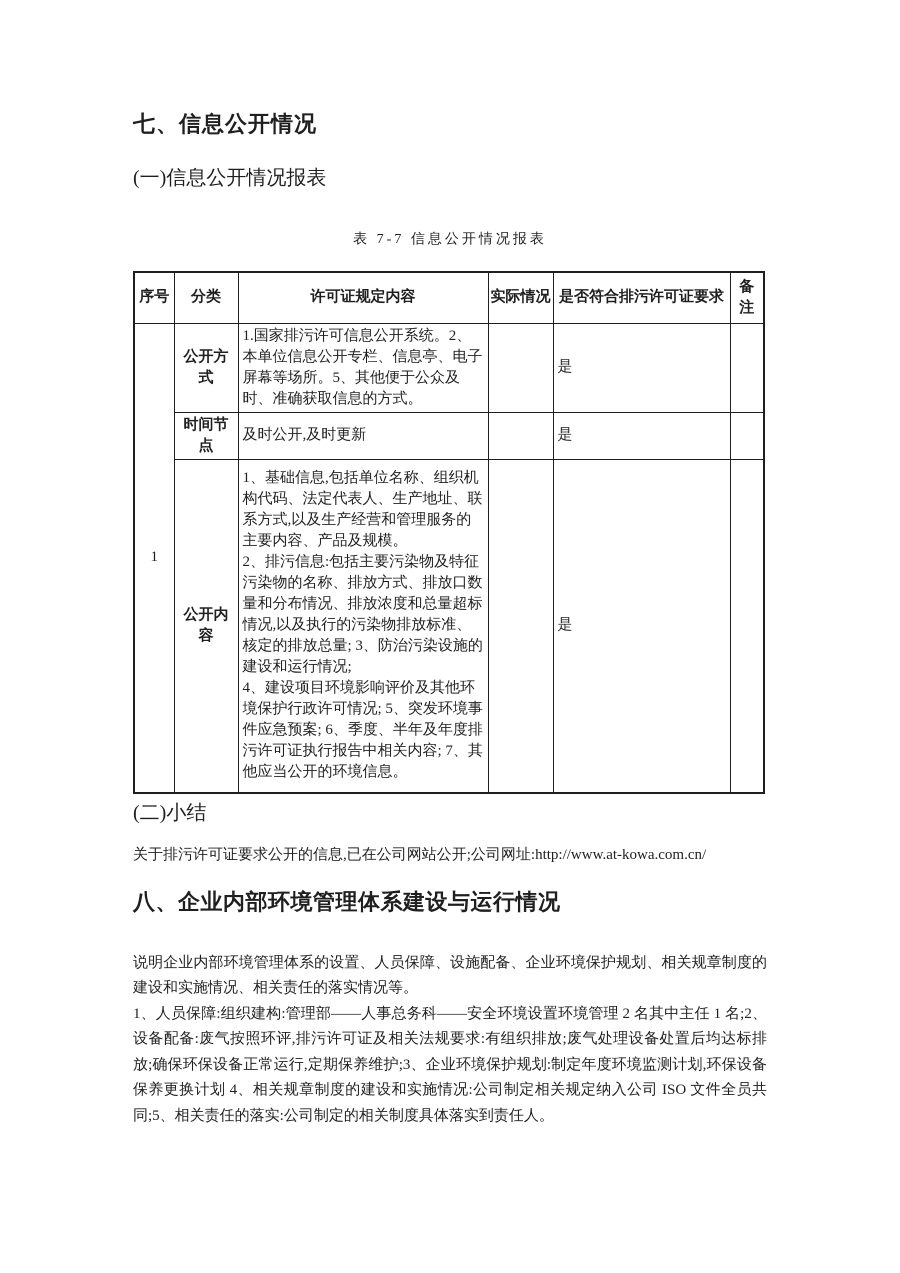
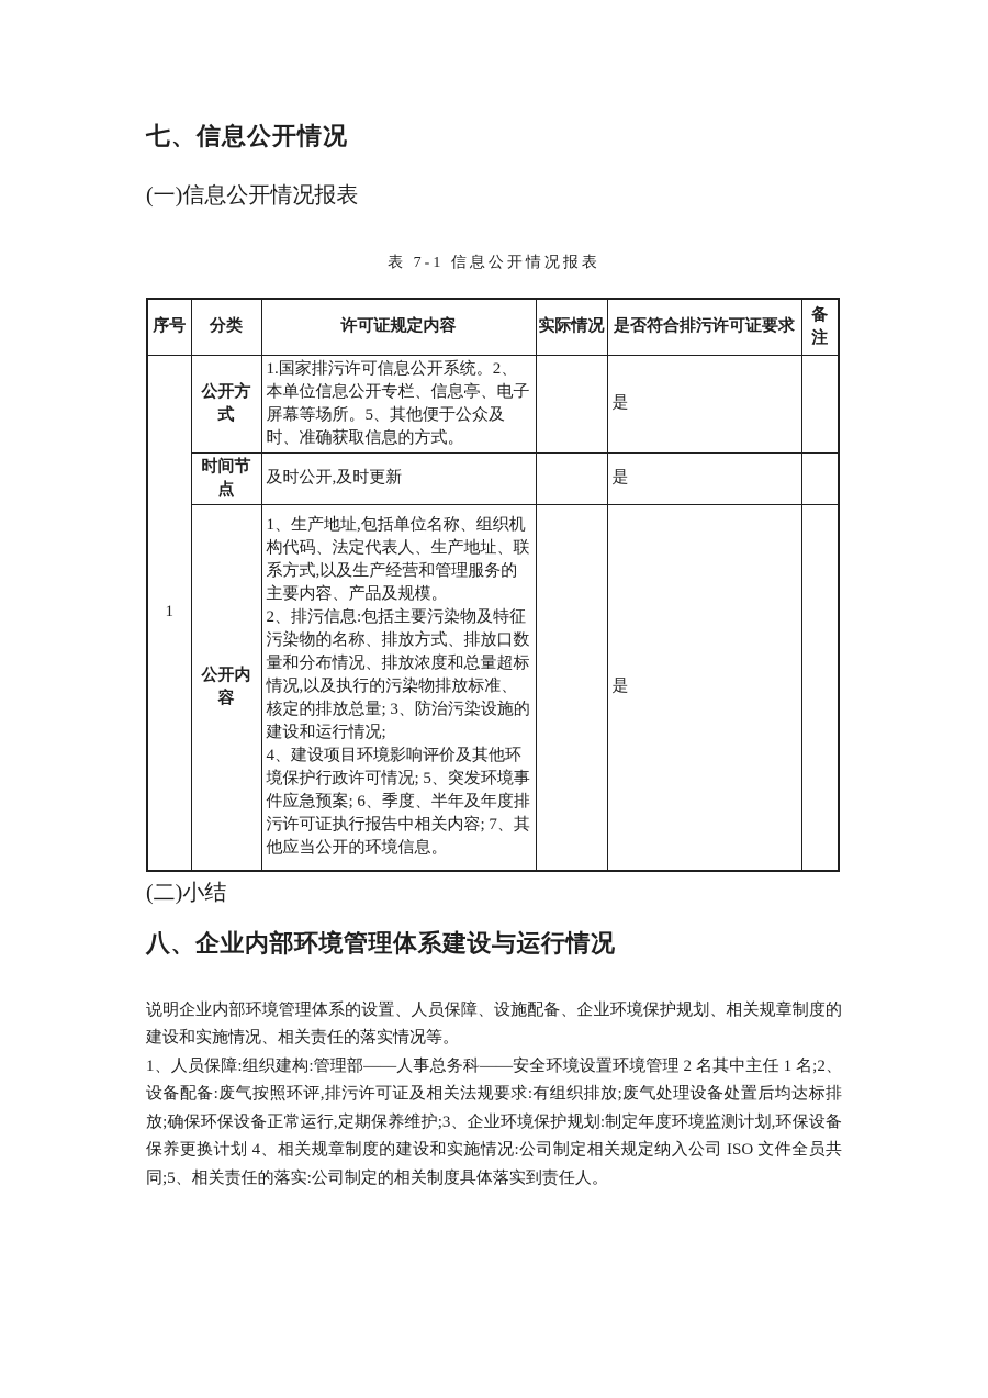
  七、信息公开情况
  (一)信息公开情况报表
- 表 7-7 信息公开情况报表
+ 表 7-1 信息公开情况报表
  序号	分类	许可证规定内容	实际情况	是否符合排污许可证要求	备注
  1	公开方式	1.国家排污许可信息公开系统。2、本单位信息公开专栏、信息亭、电子屏幕等场所。5、其他便于公众及时、准确获取信息的方式。		是
  时间节点	及时公开,及时更新		是
- 公开内容	1、基础信息,包括单位名称、组织机构代码、法定代表人、生产地址、联系方式,以及生产经营和管理服务的主要内容、产品及规模。 2、排污信息:包括主要污染物及特征污染物的名称、排放方式、排放口数量和分布情况、排放浓度和总量超标情况,以及执行的污染物排放标准、核定的排放总量; 3、防治污染设施的建设和运行情况; 4、建设项目环境影响评价及其他环境保护行政许可情况; 5、突发环境事件应急预案; 6、季度、半年及年度排污许可证执行报告中相关内容; 7、其他应当公开的环境信息。		是
+ 公开内容	1、生产地址,包括单位名称、组织机构代码、法定代表人、生产地址、联系方式,以及生产经营和管理服务的主要内容、产品及规模。 2、排污信息:包括主要污染物及特征污染物的名称、排放方式、排放口数量和分布情况、排放浓度和总量超标情况,以及执行的污染物排放标准、核定的排放总量; 3、防治污染设施的建设和运行情况; 4、建设项目环境影响评价及其他环境保护行政许可情况; 5、突发环境事件应急预案; 6、季度、半年及年度排污许可证执行报告中相关内容; 7、其他应当公开的环境信息。		是
  (二)小结
- 关于排污许可证要求公开的信息,已在公司网站公开;公司网址:http://www.at-kowa.com.cn/
  八、企业内部环境管理体系建设与运行情况
  说明企业内部环境管理体系的设置、人员保障、设施配备、企业环境保护规划、相关规章制度的建设和实施情况、相关责任的落实情况等。
  1、人员保障:组织建构:管理部——人事总务科——安全环境设置环境管理 2 名其中主任 1 名;2、设备配备:废气按照环评,排污许可证及相关法规要求:有组织排放;废气处理设备处置后均达标排放;确保环保设备正常运行,定期保养维护;3、企业环境保护规划:制定年度环境监测计划,环保设备保养更换计划 4、相关规章制度的建设和实施情况:公司制定相关规定纳入公司 ISO 文件全员共同;5、相关责任的落实:公司制定的相关制度具体落实到责任人。
